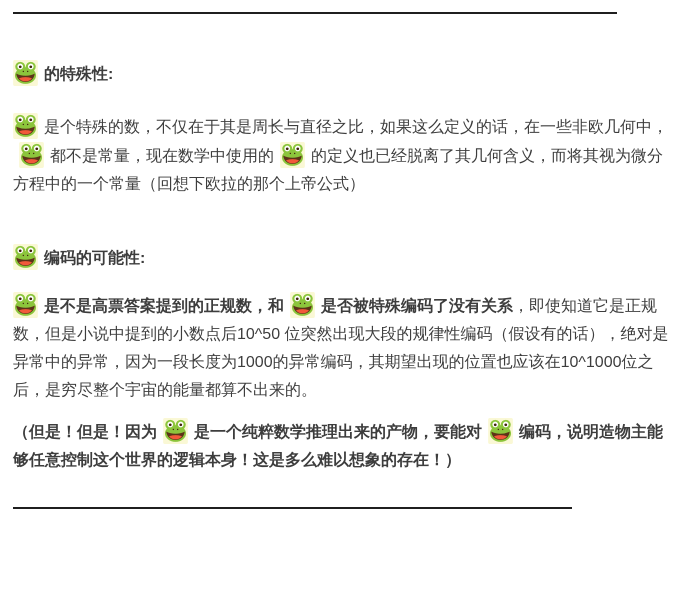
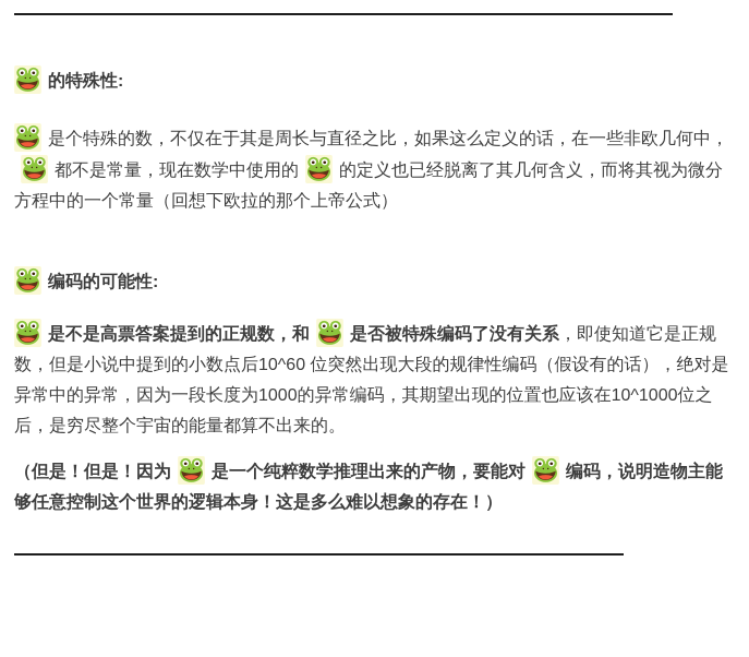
  的特殊性:
  是个特殊的数，不仅在于其是周长与直径之比，如果这么定义的话，在一些非欧几何中， 都不是常量，现在数学中使用的 的定义也已经脱离了其几何含义，而将其视为微分方程中的一个常量（回想下欧拉的那个上帝公式）
  编码的可能性:
- 是不是高票答案提到的正规数，和 是否被特殊编码了没有关系，即使知道它是正规数，但是小说中提到的小数点后10^50 位突然出现大段的规律性编码（假设有的话），绝对是异常中的异常，因为一段长度为1000的异常编码，其期望出现的位置也应该在10^1000位之后，是穷尽整个宇宙的能量都算不出来的。
+ 是不是高票答案提到的正规数，和 是否被特殊编码了没有关系，即使知道它是正规数，但是小说中提到的小数点后10^60 位突然出现大段的规律性编码（假设有的话），绝对是异常中的异常，因为一段长度为1000的异常编码，其期望出现的位置也应该在10^1000位之后，是穷尽整个宇宙的能量都算不出来的。
  （但是！但是！因为 是一个纯粹数学推理出来的产物，要能对 编码，说明造物主能够任意控制这个世界的逻辑本身！这是多么难以想象的存在！）
